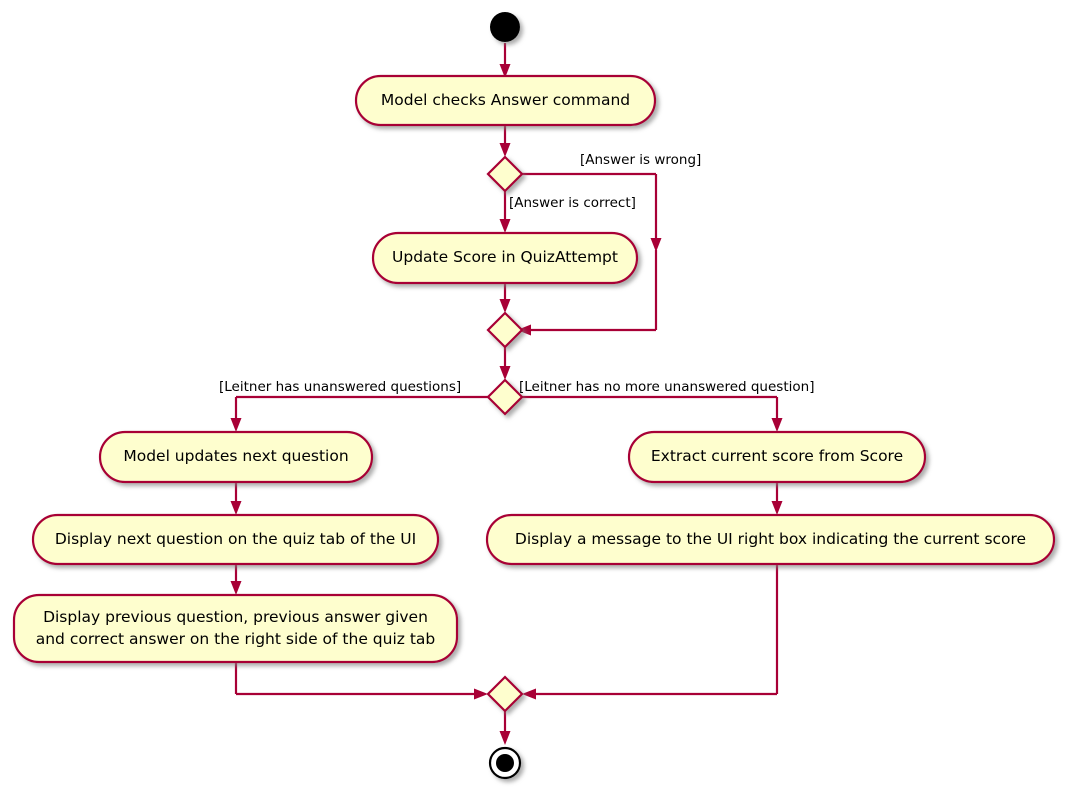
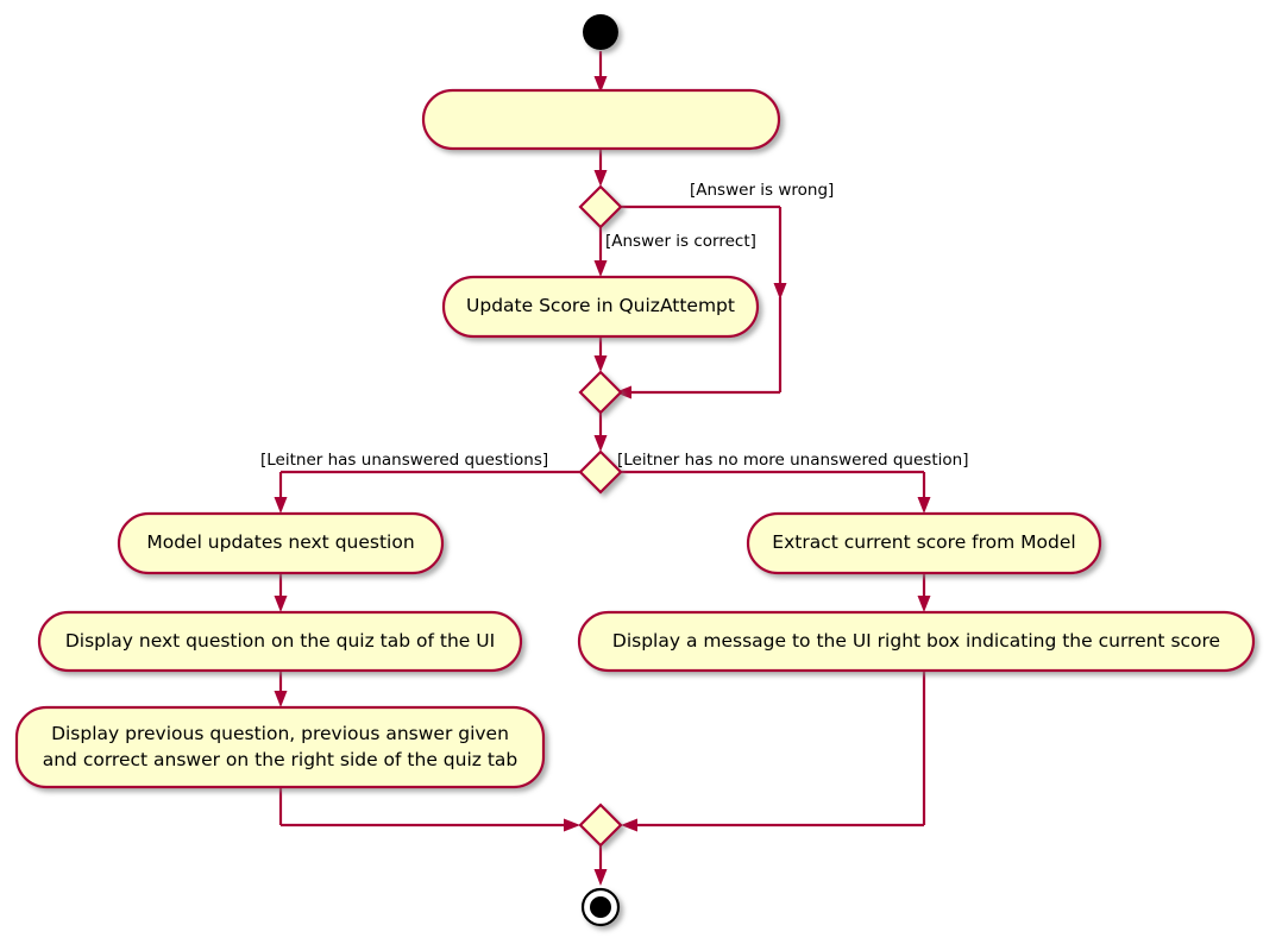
- Model checks Answer command
  Update Score in QuizAttempt
  Model updates next question
  Display next question on the quiz tab of the UI
  Display previous question, previous answer given
  and correct answer on the right side of the quiz tab
- Extract current score from Score
+ Extract current score from Model
  Display a message to the UI right box indicating the current score
  [Answer is wrong]
  [Answer is correct]
  [Leitner has unanswered questions]
  [Leitner has no more unanswered question]
